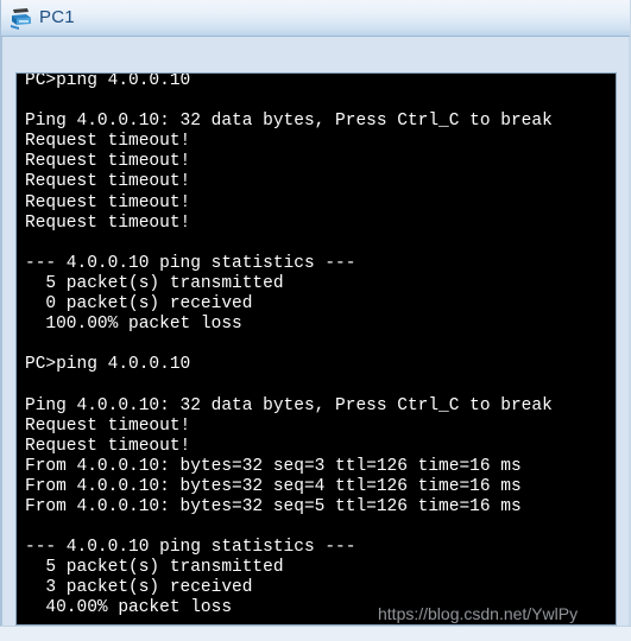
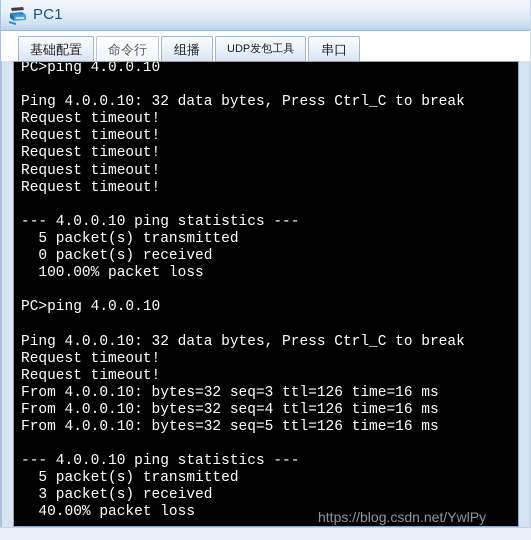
  PC1
+ 基础配置
+ 命令行
+ 组播
+ UDP发包工具
+ 串口
  PC>ping 4.0.0.10
  Ping 4.0.0.10: 32 data bytes, Press Ctrl_C to break
  Request timeout!
  Request timeout!
  Request timeout!
  Request timeout!
  Request timeout!
  --- 4.0.0.10 ping statistics ---
  5 packet(s) transmitted
  0 packet(s) received
  100.00% packet loss
  PC>ping 4.0.0.10
  Ping 4.0.0.10: 32 data bytes, Press Ctrl_C to break
  Request timeout!
  Request timeout!
  From 4.0.0.10: bytes=32 seq=3 ttl=126 time=16 ms
  From 4.0.0.10: bytes=32 seq=4 ttl=126 time=16 ms
  From 4.0.0.10: bytes=32 seq=5 ttl=126 time=16 ms
  --- 4.0.0.10 ping statistics ---
  5 packet(s) transmitted
  3 packet(s) received
  40.00% packet loss
  https://blog.csdn.net/YwlPy
